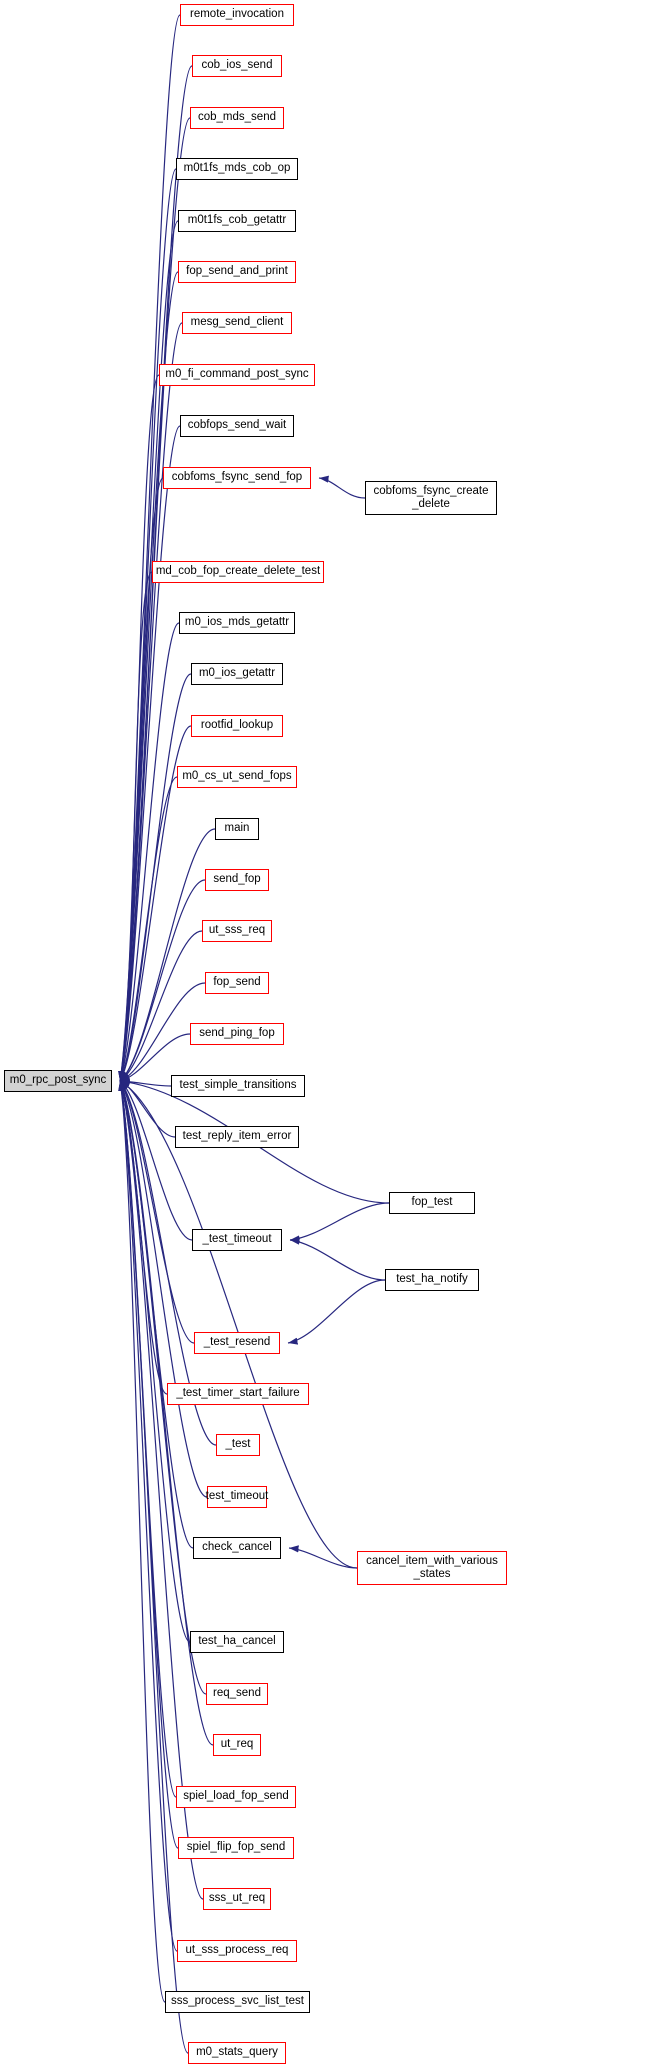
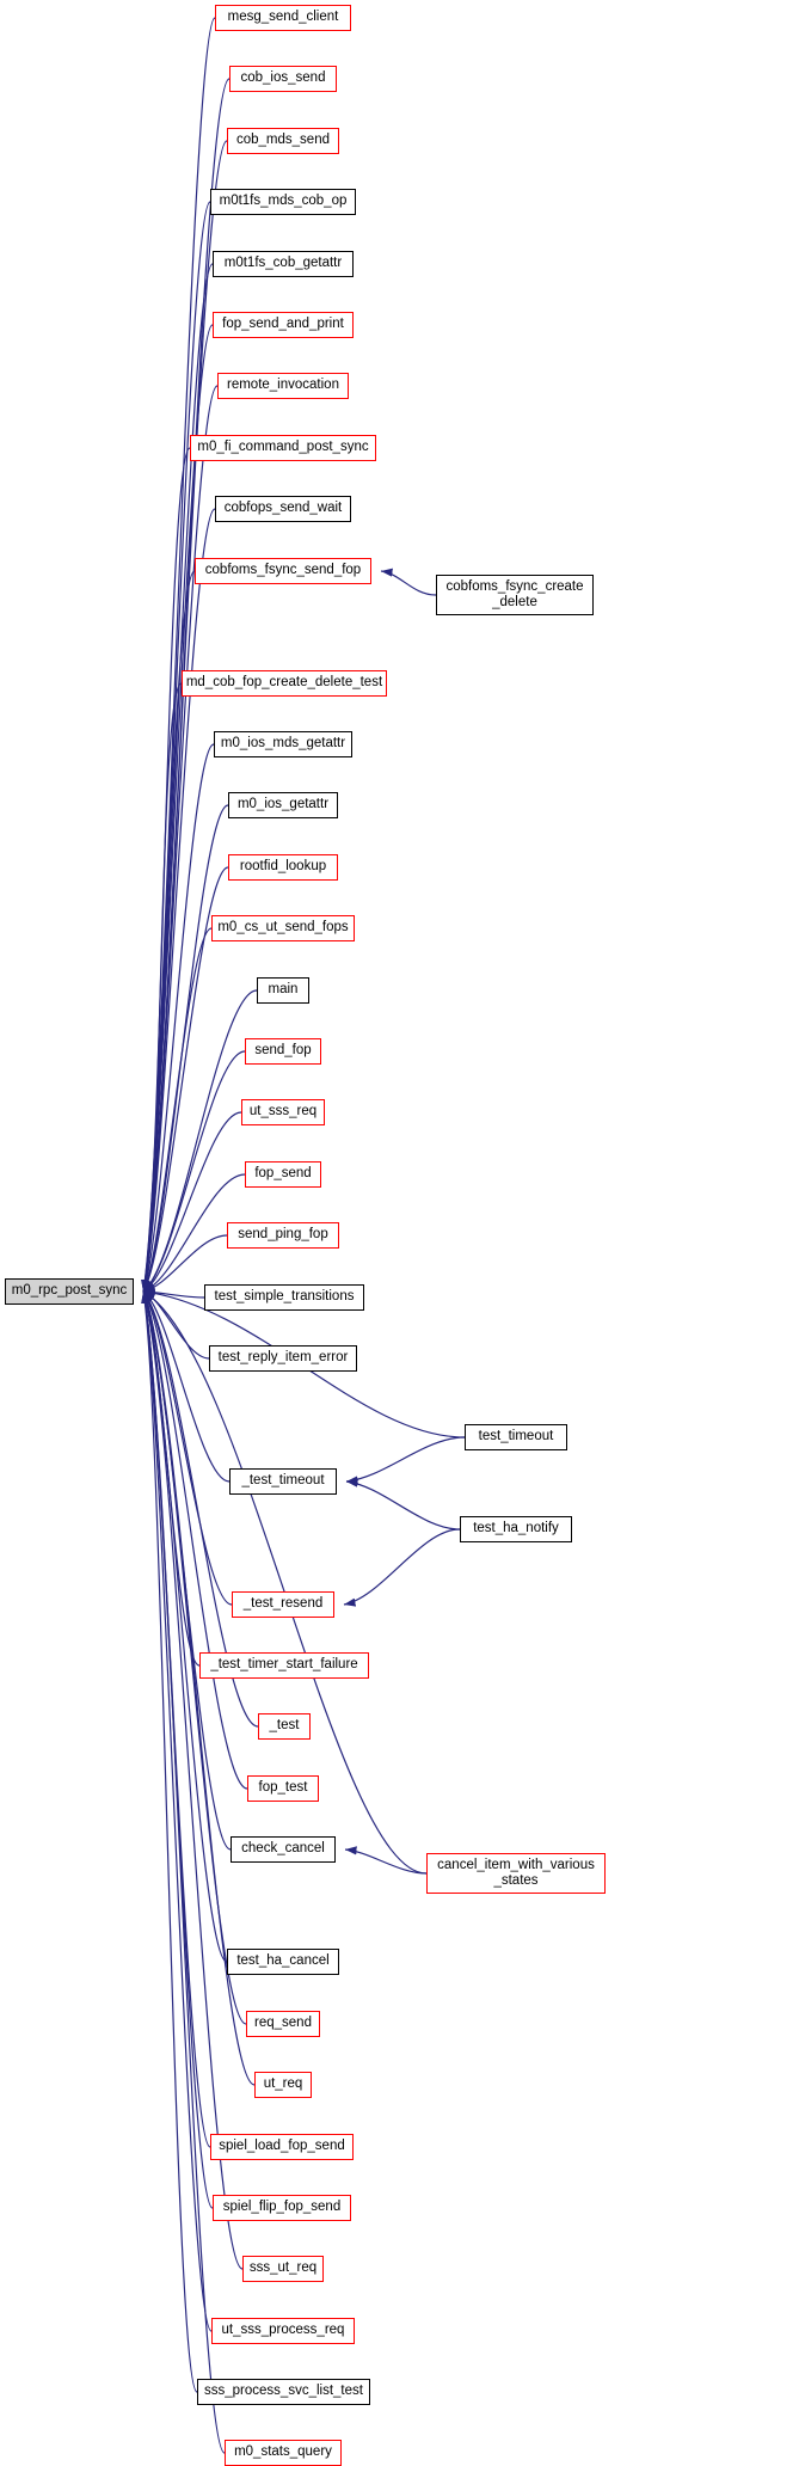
  m0_rpc_post_sync
- remote_invocation
+ mesg_send_client
  cob_ios_send
  cob_mds_send
  m0t1fs_mds_cob_op
  m0t1fs_cob_getattr
  fop_send_and_print
- mesg_send_client
+ remote_invocation
  m0_fi_command_post_sync
  cobfops_send_wait
  cobfoms_fsync_send_fop
  cobfoms_fsync_create
  _delete
  md_cob_fop_create_delete_test
  m0_ios_mds_getattr
  m0_ios_getattr
  rootfid_lookup
  m0_cs_ut_send_fops
  main
  send_fop
  ut_sss_req
  fop_send
  send_ping_fop
  test_simple_transitions
  test_reply_item_error
  _test_timeout
- fop_test
+ test_timeout
  test_ha_notify
  _test_resend
  _test_timer_start_failure
  _test
- test_timeout
+ fop_test
  check_cancel
  cancel_item_with_various
  _states
  test_ha_cancel
  req_send
  ut_req
  spiel_load_fop_send
  spiel_flip_fop_send
  sss_ut_req
  ut_sss_process_req
  sss_process_svc_list_test
  m0_stats_query
